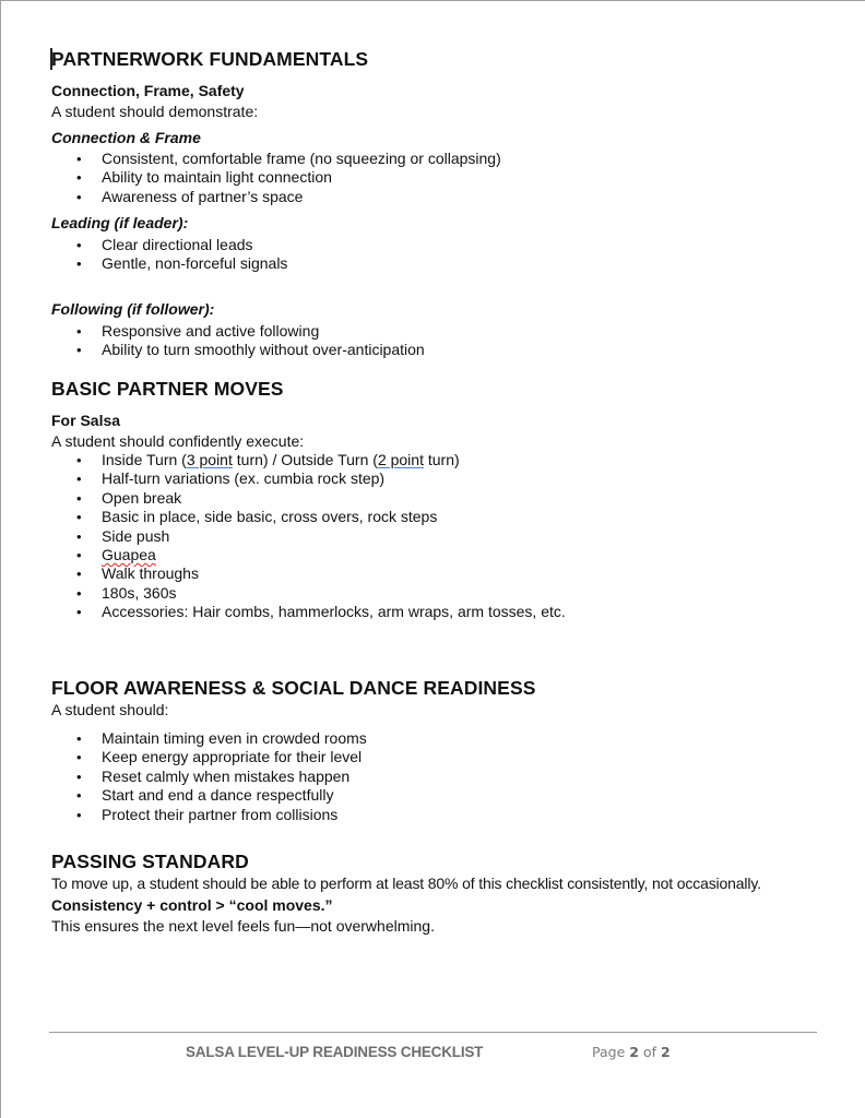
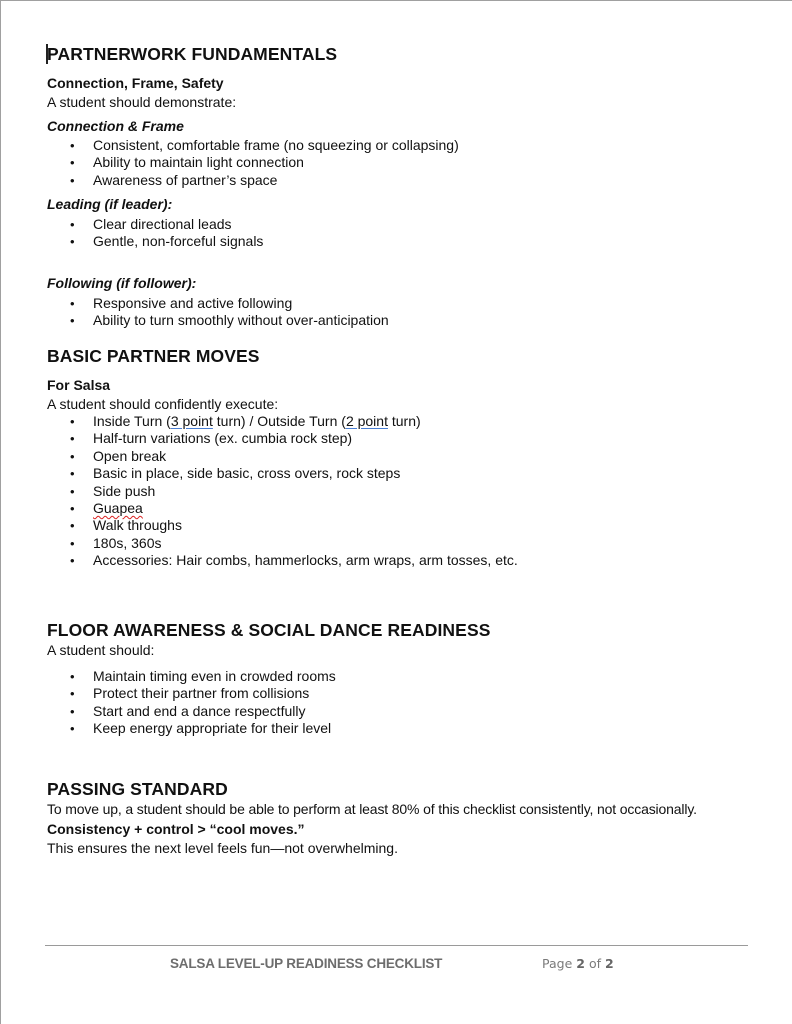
  PARTNERWORK FUNDAMENTALS
  Connection, Frame, Safety
  A student should demonstrate:
  Connection & Frame
  Consistent, comfortable frame (no squeezing or collapsing)
  Ability to maintain light connection
  Awareness of partner’s space
  Leading (if leader):
  Clear directional leads
  Gentle, non-forceful signals
  Following (if follower):
  Responsive and active following
  Ability to turn smoothly without over-anticipation
  BASIC PARTNER MOVES
  For Salsa
  A student should confidently execute:
  Inside Turn (3 point turn) / Outside Turn (2 point turn)
  Half-turn variations (ex. cumbia rock step)
  Open break
  Basic in place, side basic, cross overs, rock steps
  Side push
  Guapea
  Walk throughs
  180s, 360s
  Accessories: Hair combs, hammerlocks, arm wraps, arm tosses, etc.
  FLOOR AWARENESS & SOCIAL DANCE READINESS
  A student should:
  Maintain timing even in crowded rooms
- Keep energy appropriate for their level
+ Protect their partner from collisions
- Reset calmly when mistakes happen
  Start and end a dance respectfully
- Protect their partner from collisions
+ Keep energy appropriate for their level
  PASSING STANDARD
  To move up, a student should be able to perform at least 80% of this checklist consistently, not occasionally.
  Consistency + control > “cool moves.”
  This ensures the next level feels fun—not overwhelming.
  SALSA LEVEL-UP READINESS CHECKLIST
  Page 2 of 2
